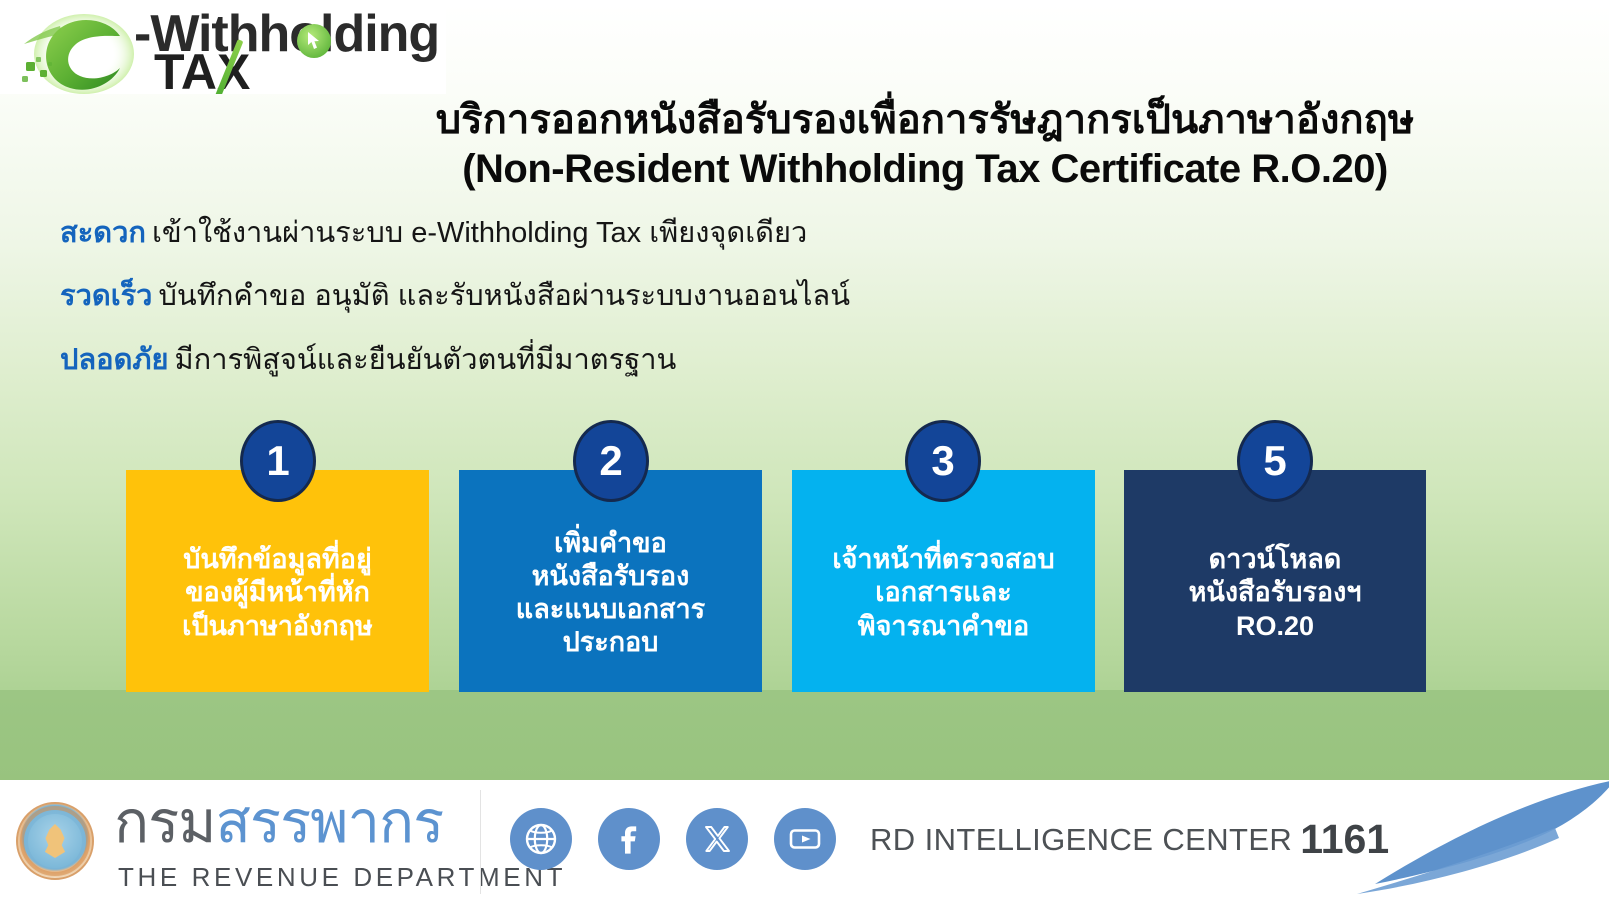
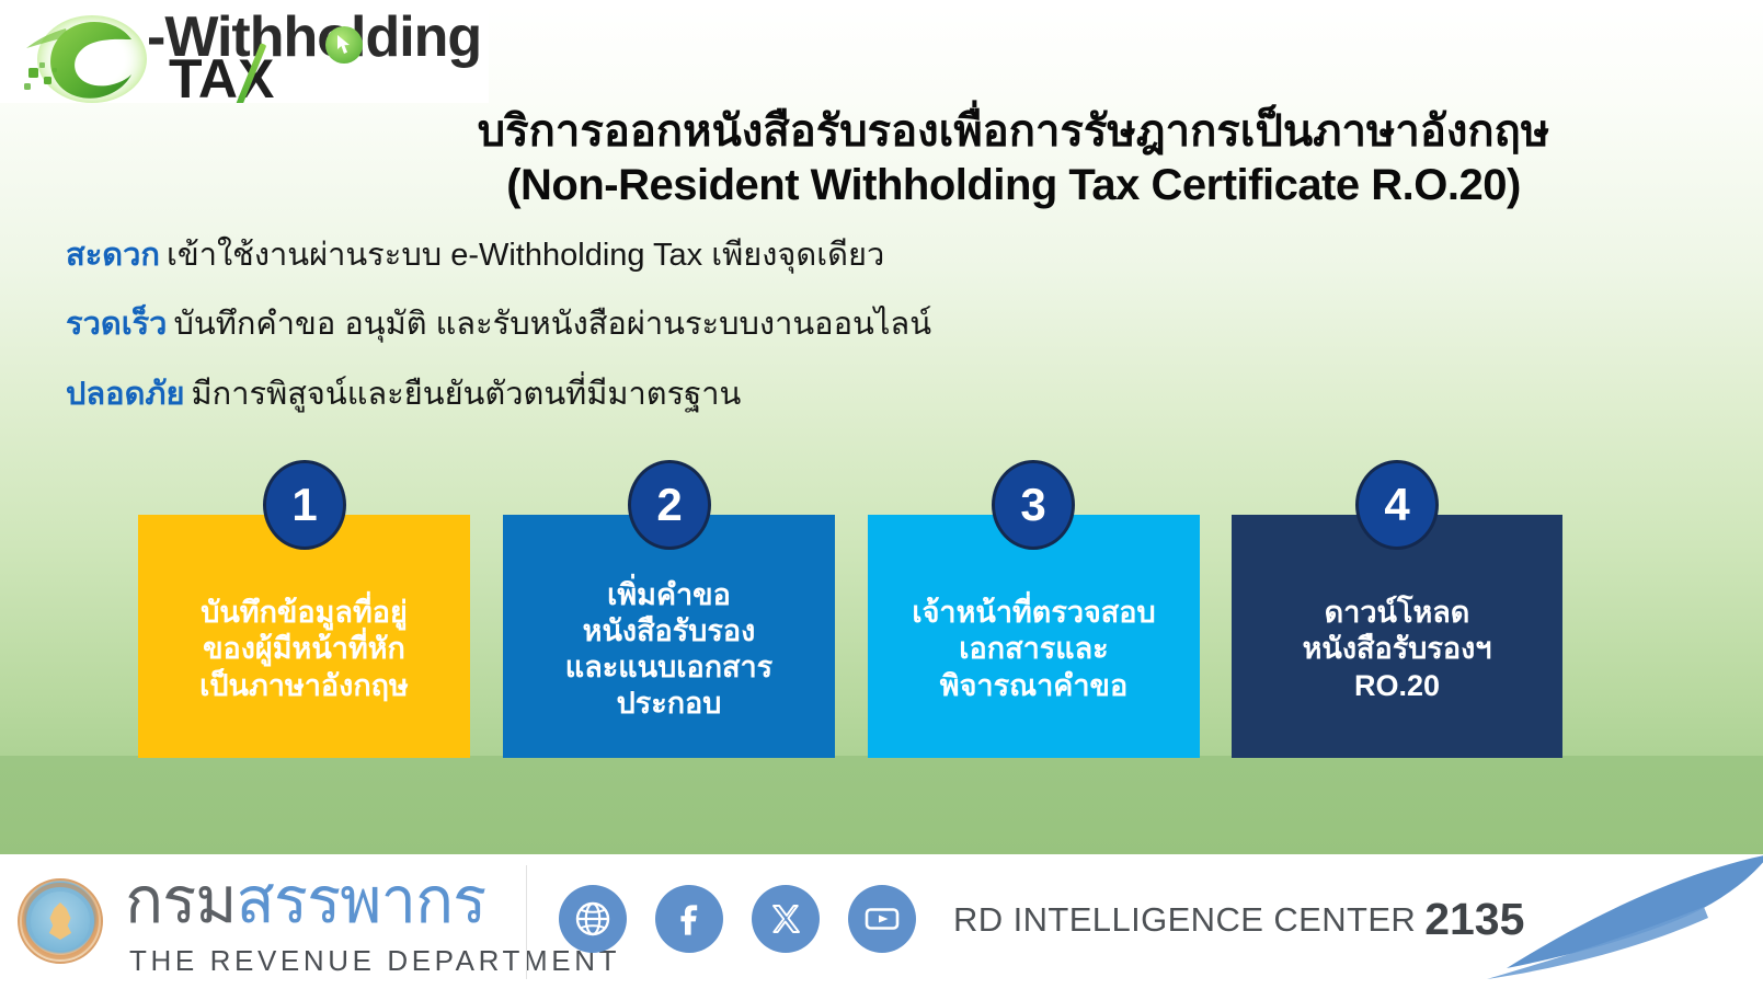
  -Withhding
  TAX
  บริการออกหนังสือรับรองเพื่อการรัษฎากรเป็นภาษาอังกฤษ
  (Non-Resident Withholding Tax Certificate R.O.20)
  สะดวก เข้าใช้งานผ่านระบบ e-Withholding Tax เพียงจุดเดียว
  รวดเร็ว บันทึกคำขอ อนุมัติ และรับหนังสือผ่านระบบงานออนไลน์
  ปลอดภัย มีการพิสูจน์และยืนยันตัวตนที่มีมาตรฐาน
  บันทึกข้อมูลที่อยู่
  ของผู้มีหน้าที่หัก
  เป็นภาษาอังกฤษ
  เพิ่มคำขอ
  หนังสือรับรอง
  และแนบเอกสาร
  ประกอบ
  เจ้าหน้าที่ตรวจสอบ
  เอกสารและ
  พิจารณาคำขอ
  ดาวน์โหลด
  หนังสือรับรองฯ
  RO.20
  1
  2
  3
- 5
+ 4
  กรมสรรพากร
  THE REVENUE DEPARTMENT
- RD INTELLIGENCE CENTER 1161
+ RD INTELLIGENCE CENTER 2135
